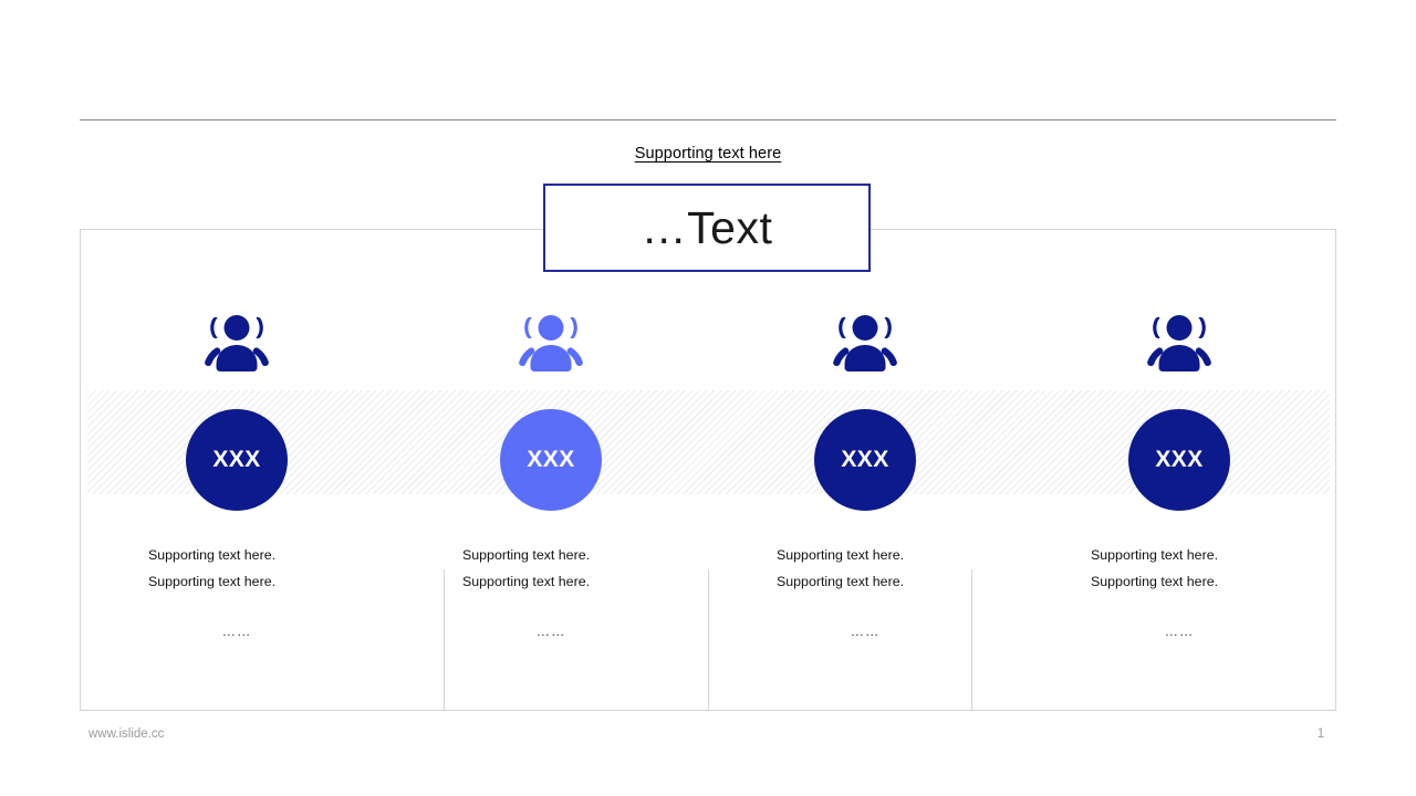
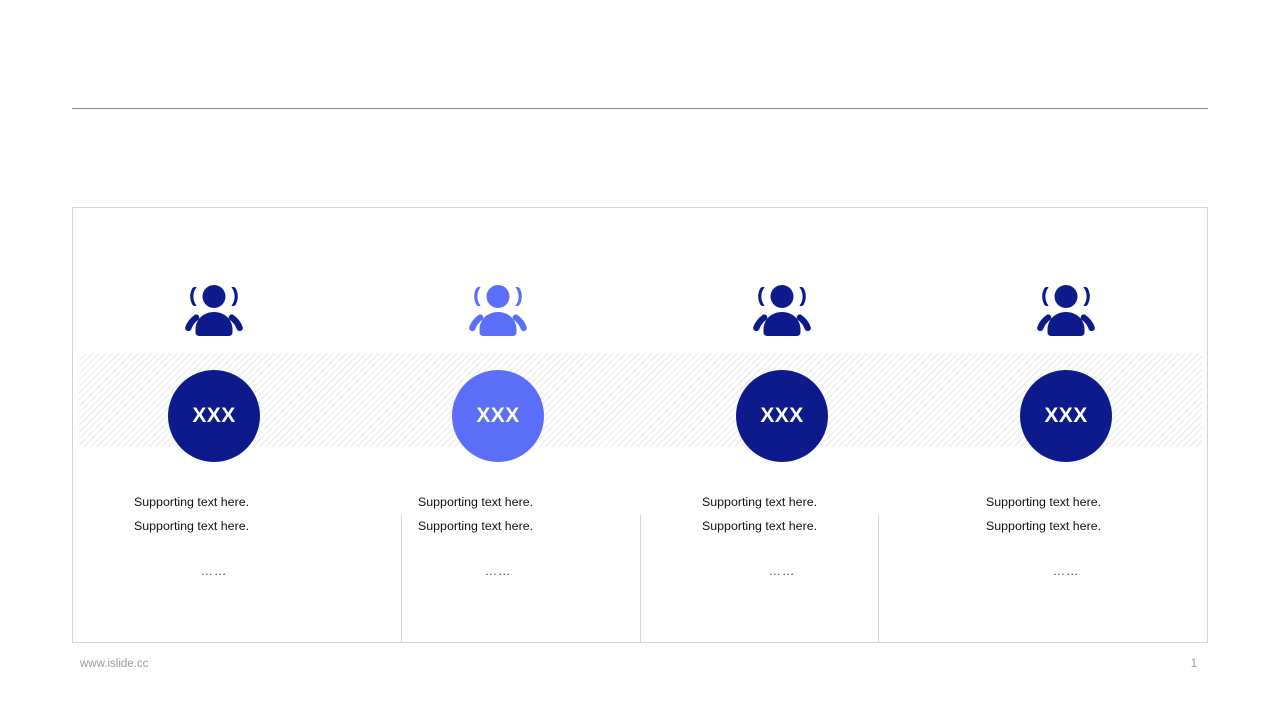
- Supporting text here
- …Text
  XXX
  Supporting text here.
  Supporting text here.
  ……
  XXX
  Supporting text here.
  Supporting text here.
  ……
  XXX
  Supporting text here.
  Supporting text here.
  ……
  XXX
  Supporting text here.
  Supporting text here.
  ……
  www.islide.cc
  1
